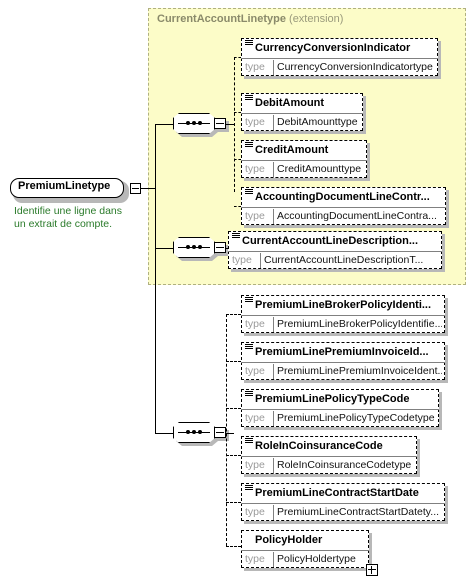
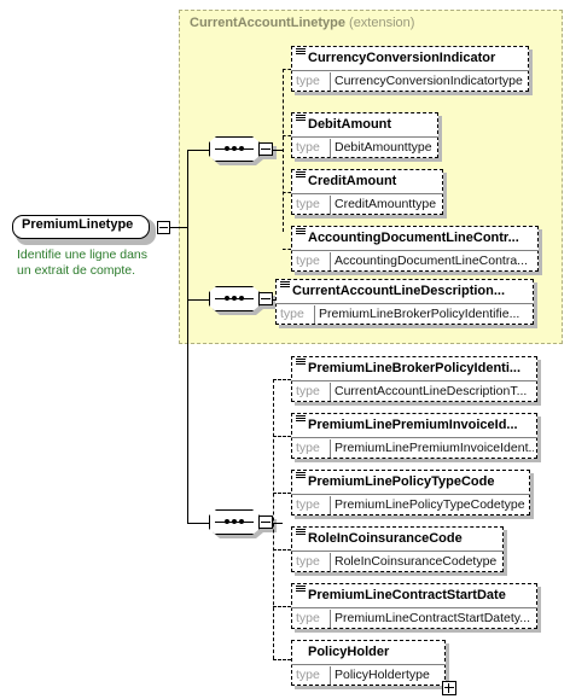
  CurrentAccountLinetype (extension)
  CurrencyConversionIndicator
  type
  CurrencyConversionIndicatortype
  DebitAmount
  type
  DebitAmounttype
  CreditAmount
  type
  CreditAmounttype
  AccountingDocumentLineContr...
  type
  AccountingDocumentLineContra...
  CurrentAccountLineDescription...
  type
- CurrentAccountLineDescriptionT...
+ PremiumLineBrokerPolicyIdentifie...
  PremiumLineBrokerPolicyIdenti...
  type
- PremiumLineBrokerPolicyIdentifie...
+ CurrentAccountLineDescriptionT...
  PremiumLinePremiumInvoiceId...
  type
  PremiumLinePremiumInvoiceIdent..
  PremiumLinePolicyTypeCode
  type
  PremiumLinePolicyTypeCodetype
  RoleInCoinsuranceCode
  type
  RoleInCoinsuranceCodetype
  PremiumLineContractStartDate
  type
  PremiumLineContractStartDatety...
  PolicyHolder
  type
  PolicyHoldertype
  PremiumLinetype
  Identifie une ligne dans
  un extrait de compte.
